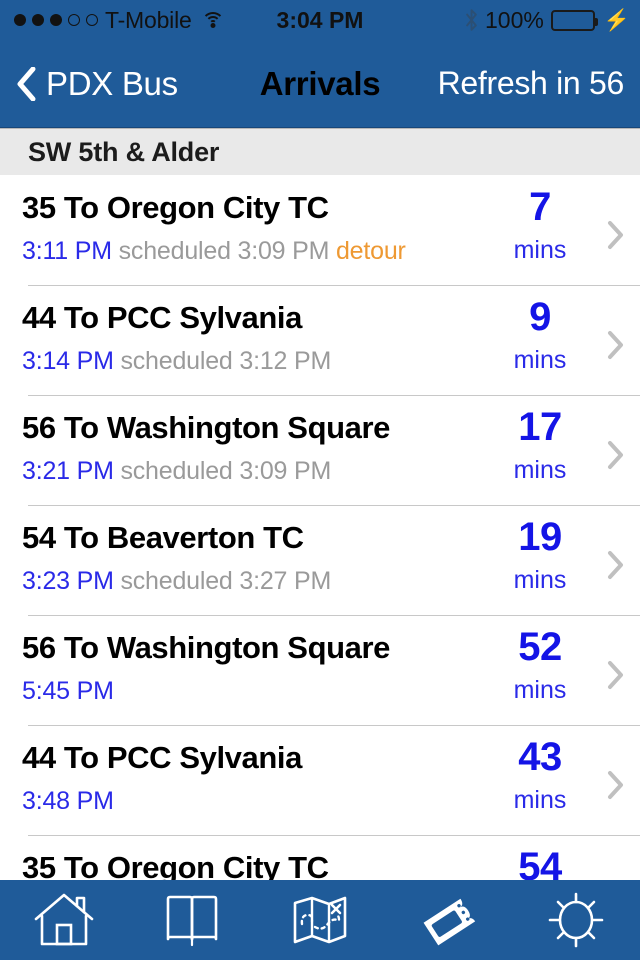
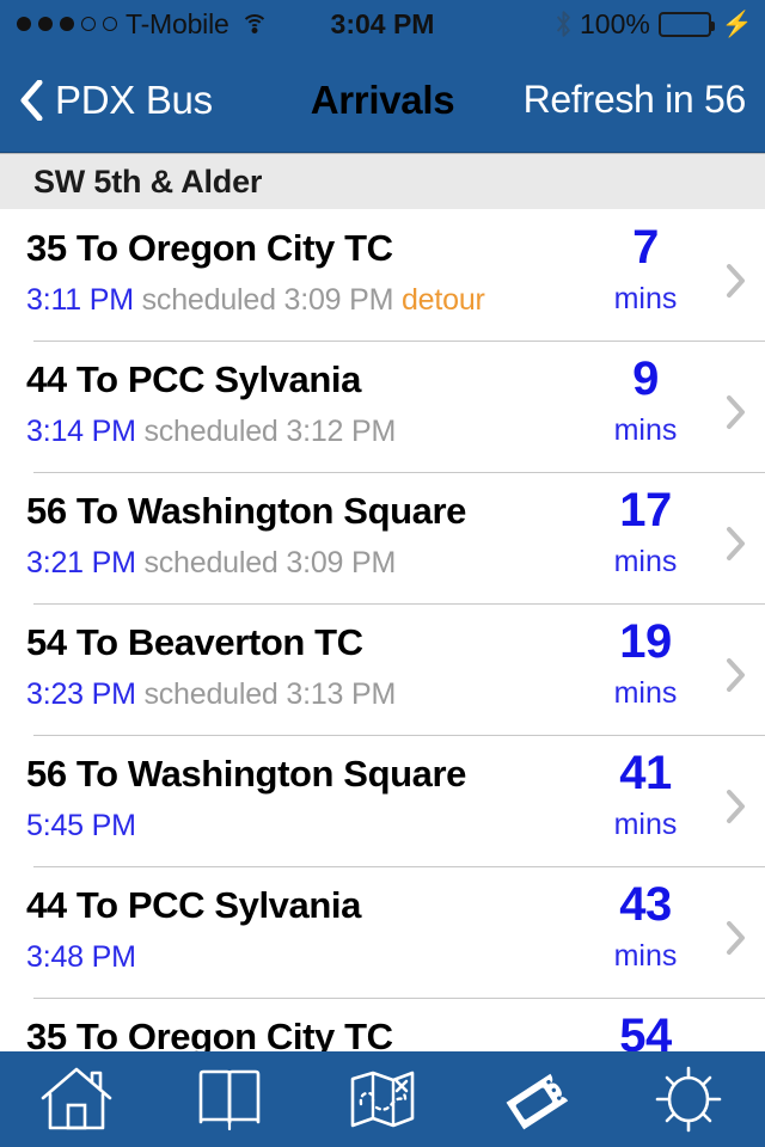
  T-Mobile
  3:04 PM
  100%
  ⚡
  PDX Bus
  Arrivals
  Refresh in 56
  SW 5th & Alder
  35 To Oregon City TC
  3:11 PM scheduled 3:09 PM detour
  7
  mins
  44 To PCC Sylvania
  3:14 PM scheduled 3:12 PM
  9
  mins
  56 To Washington Square
  3:21 PM scheduled 3:09 PM
  17
  mins
  54 To Beaverton TC
- 3:23 PM scheduled 3:27 PM
+ 3:23 PM scheduled 3:13 PM
  19
  mins
  56 To Washington Square
  5:45 PM
- 52
+ 41
  mins
  44 To PCC Sylvania
  3:48 PM
  43
  mins
  35 To Oregon City TC
  54
